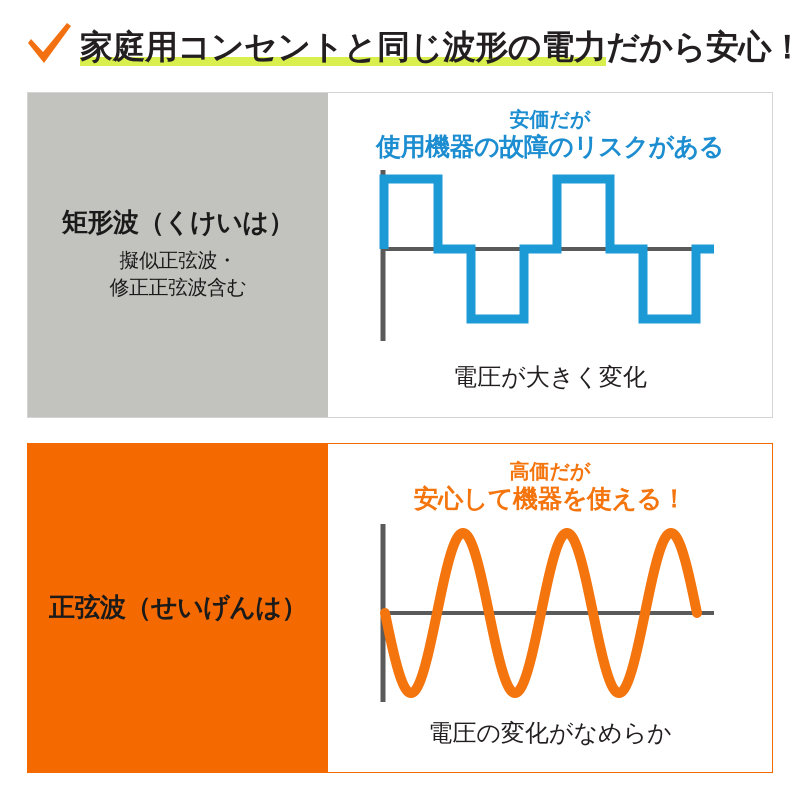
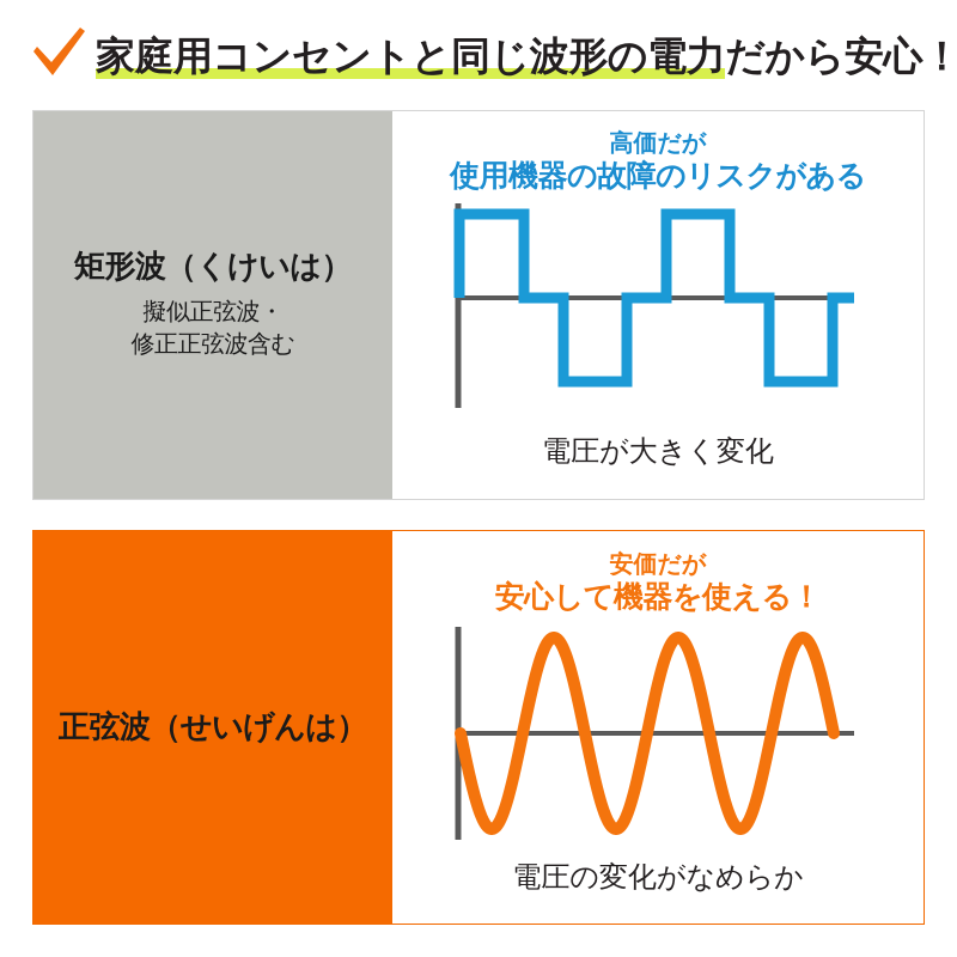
  家庭用コンセントと同じ波形の電力だから安心！
  矩形波（くけいは）
  擬似正弦波・
  修正正弦波含む
- 安価だが
+ 高価だが
  使用機器の故障のリスクがある
  電圧が大きく変化
  正弦波（せいげんは）
- 高価だが
+ 安価だが
  安心して機器を使える！
  電圧の変化がなめらか
